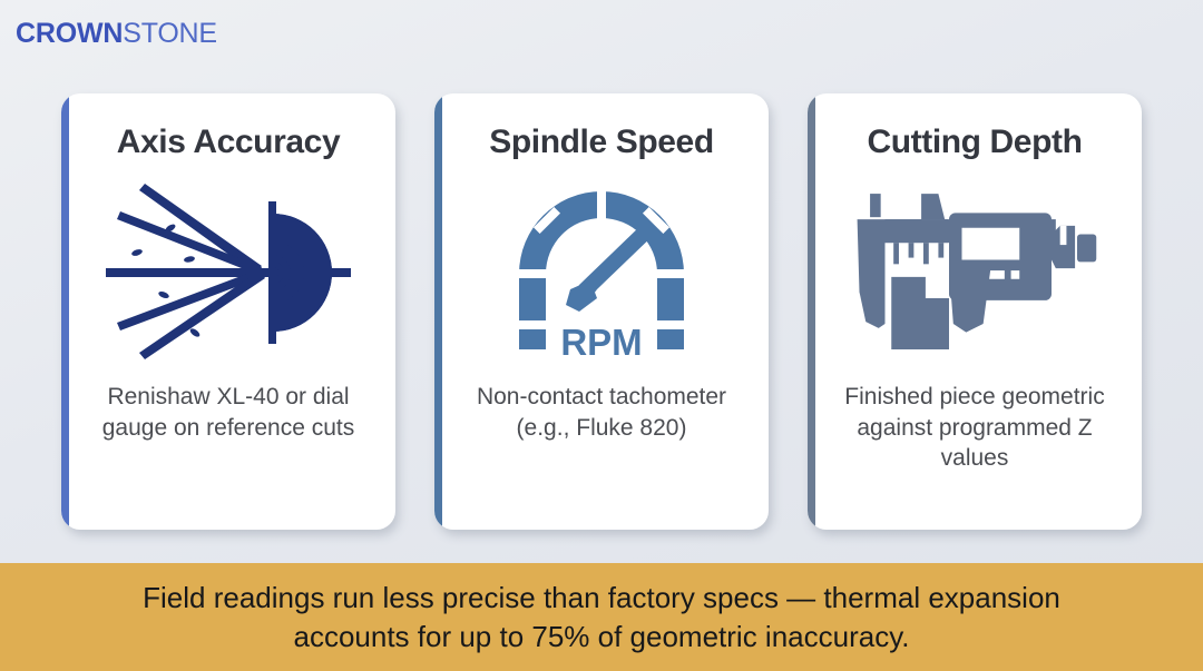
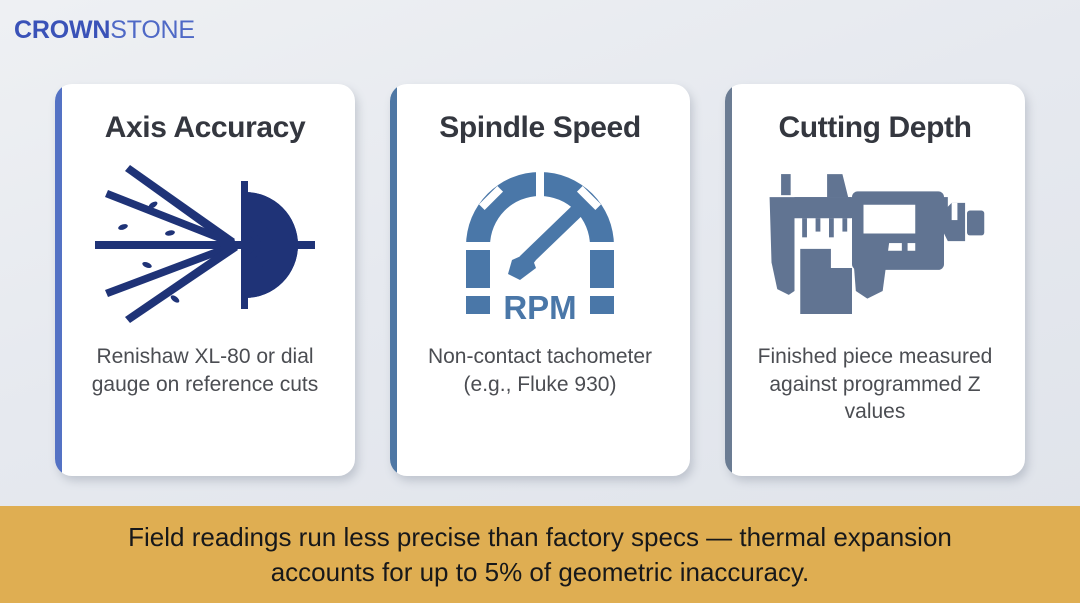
  CROWNSTONE
  Axis Accuracy
- Renishaw XL-40 or dial gauge on reference cuts
+ Renishaw XL-80 or dial gauge on reference cuts
  Spindle Speed
  RPM
- Non-contact tachometer (e.g., Fluke 820)
+ Non-contact tachometer (e.g., Fluke 930)
  Cutting Depth
- Finished piece geometric against programmed Z values
+ Finished piece measured against programmed Z values
- Field readings run less precise than factory specs — thermal expansion accounts for up to 75% of geometric inaccuracy.
+ Field readings run less precise than factory specs — thermal expansion accounts for up to 5% of geometric inaccuracy.
